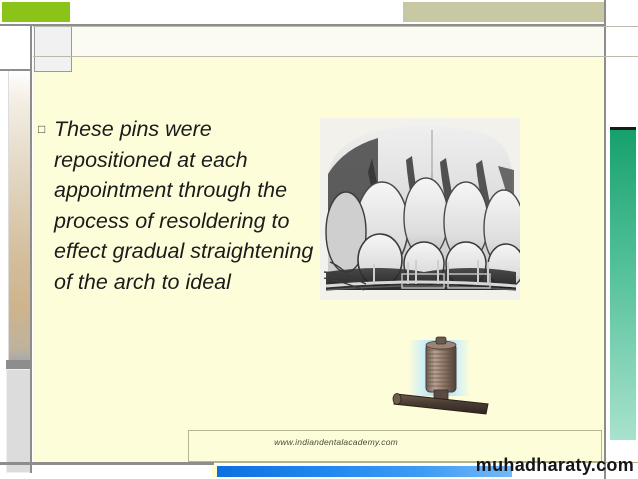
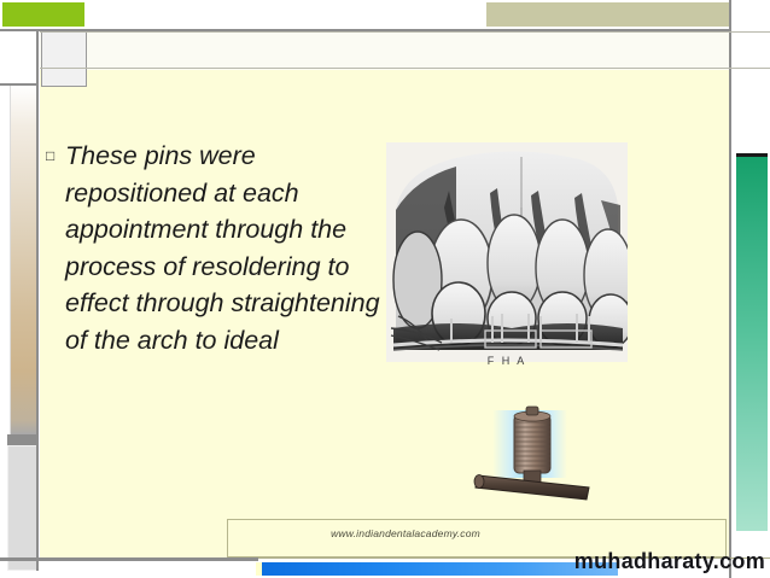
  □
- These pins were repositioned at each appointment through the process of resoldering to effect gradual straightening of the arch to ideal
+ These pins were repositioned at each appointment through the process of resoldering to effect through straightening of the arch to ideal
+ F H A
  www.indiandentalacademy.com
  muhadharaty.com
